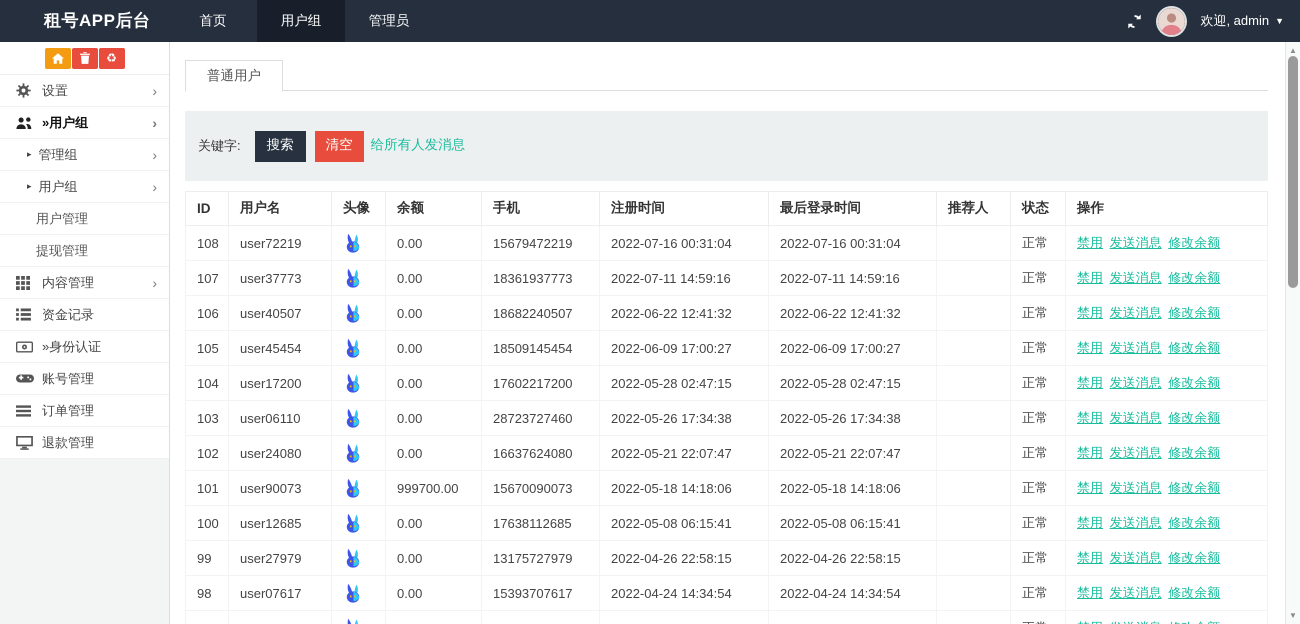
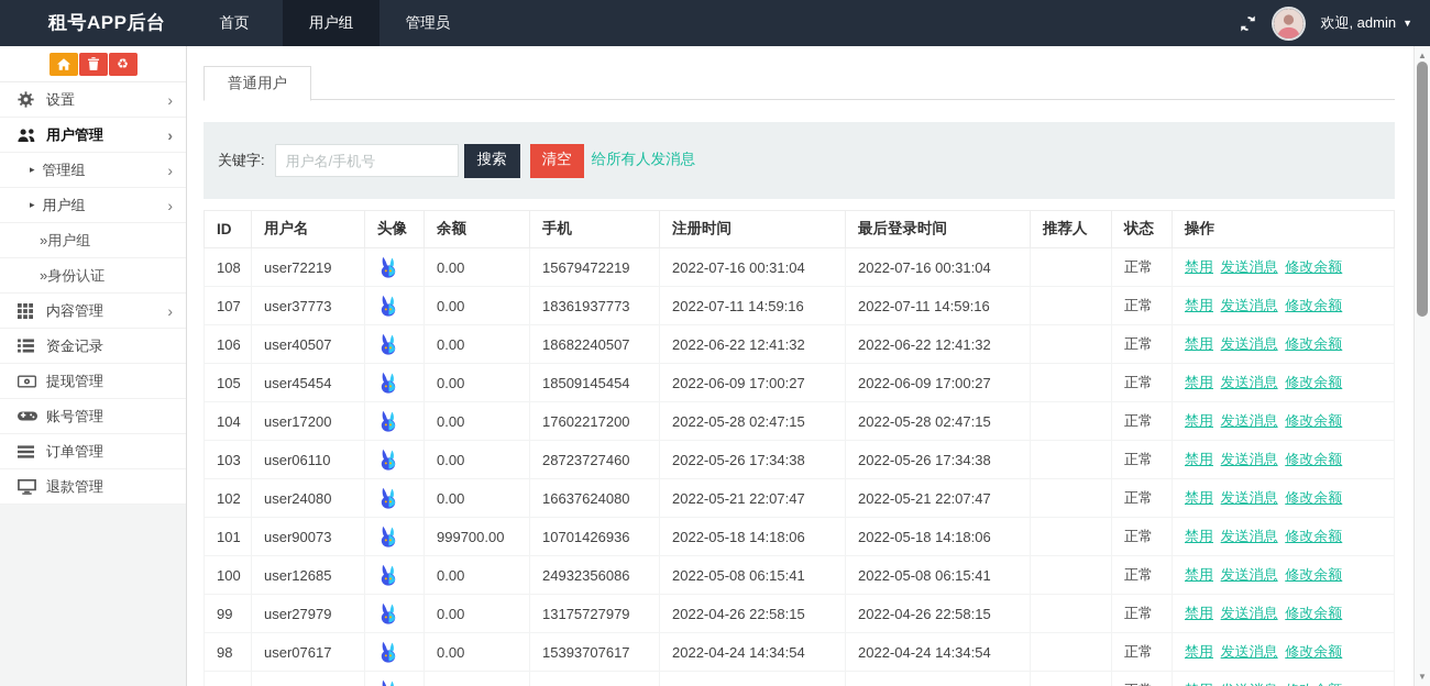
  租号APP后台
  首页
  用户组
  管理员
  欢迎, admin
  ▼
  ♻
  设置
  ›
- »用户组
+ 用户管理
  ›
  ▸
  管理组
  ›
  ▸
  用户组
  ›
- 用户管理
+ »用户组
- 提现管理
+ »身份认证
  内容管理
  ›
  资金记录
- »身份认证
+ 提现管理
  账号管理
  订单管理
  退款管理
  普通用户
  关键字:
+ 用户名/手机号
  搜索
  清空
  给所有人发消息
  ID	用户名	头像	余额	手机	注册时间	最后登录时间	推荐人	状态	操作
  108	user72219		0.00	15679472219	2022-07-16 00:31:04	2022-07-16 00:31:04		正常	禁用 发送消息 修改余额
  107	user37773		0.00	18361937773	2022-07-11 14:59:16	2022-07-11 14:59:16		正常	禁用 发送消息 修改余额
  106	user40507		0.00	18682240507	2022-06-22 12:41:32	2022-06-22 12:41:32		正常	禁用 发送消息 修改余额
  105	user45454		0.00	18509145454	2022-06-09 17:00:27	2022-06-09 17:00:27		正常	禁用 发送消息 修改余额
  104	user17200		0.00	17602217200	2022-05-28 02:47:15	2022-05-28 02:47:15		正常	禁用 发送消息 修改余额
  103	user06110		0.00	28723727460	2022-05-26 17:34:38	2022-05-26 17:34:38		正常	禁用 发送消息 修改余额
  102	user24080		0.00	16637624080	2022-05-21 22:07:47	2022-05-21 22:07:47		正常	禁用 发送消息 修改余额
- 101	user90073		999700.00	15670090073	2022-05-18 14:18:06	2022-05-18 14:18:06		正常	禁用 发送消息 修改余额
+ 101	user90073		999700.00	10701426936	2022-05-18 14:18:06	2022-05-18 14:18:06		正常	禁用 发送消息 修改余额
- 100	user12685		0.00	17638112685	2022-05-08 06:15:41	2022-05-08 06:15:41		正常	禁用 发送消息 修改余额
+ 100	user12685		0.00	24932356086	2022-05-08 06:15:41	2022-05-08 06:15:41		正常	禁用 发送消息 修改余额
  99	user27979		0.00	13175727979	2022-04-26 22:58:15	2022-04-26 22:58:15		正常	禁用 发送消息 修改余额
  98	user07617		0.00	15393707617	2022-04-24 14:34:54	2022-04-24 14:34:54		正常	禁用 发送消息 修改余额
  ▲
  ▼
